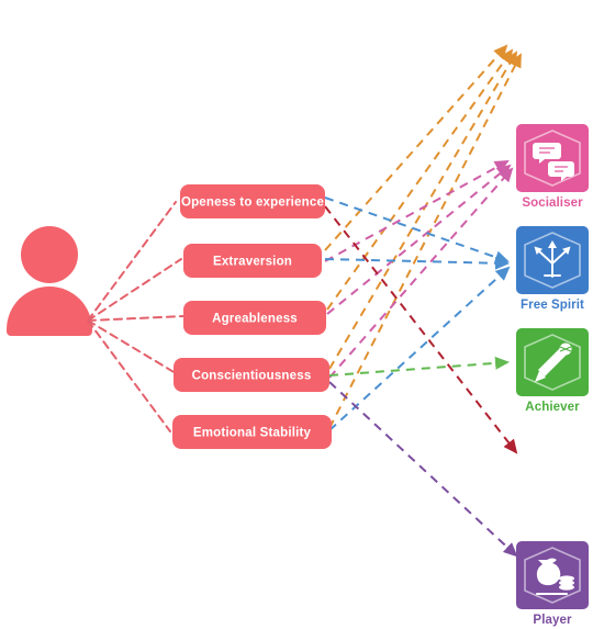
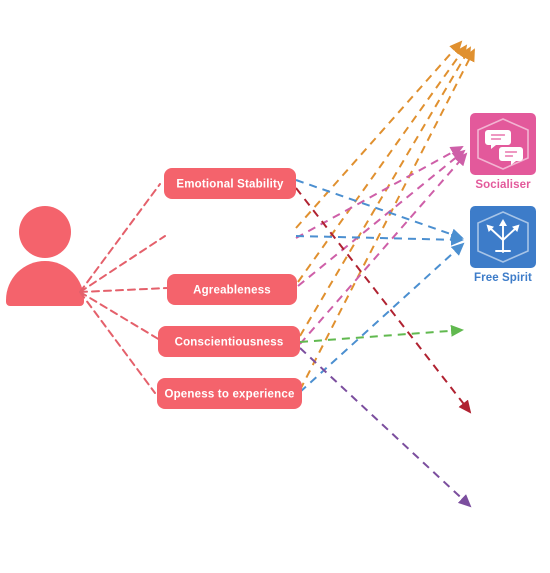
- Openess to experience
+ Emotional Stability
- Extraversion
  Agreableness
  Conscientiousness
- Emotional Stability
+ Openess to experience
  Socialiser
  Free Spirit
- Achiever
- Player
